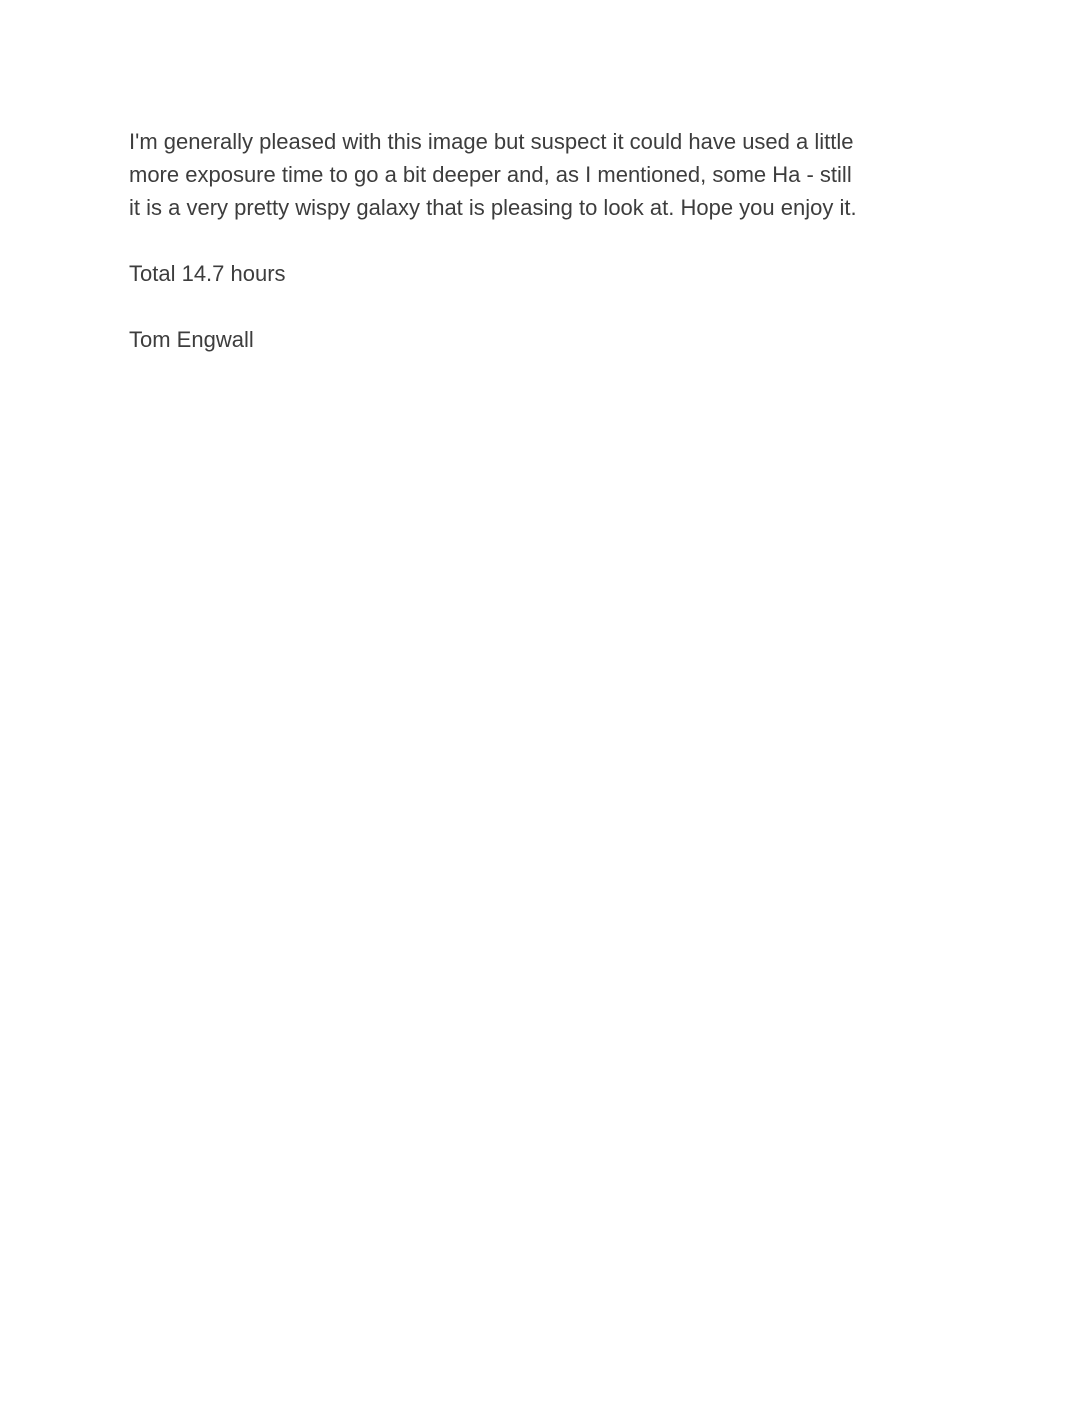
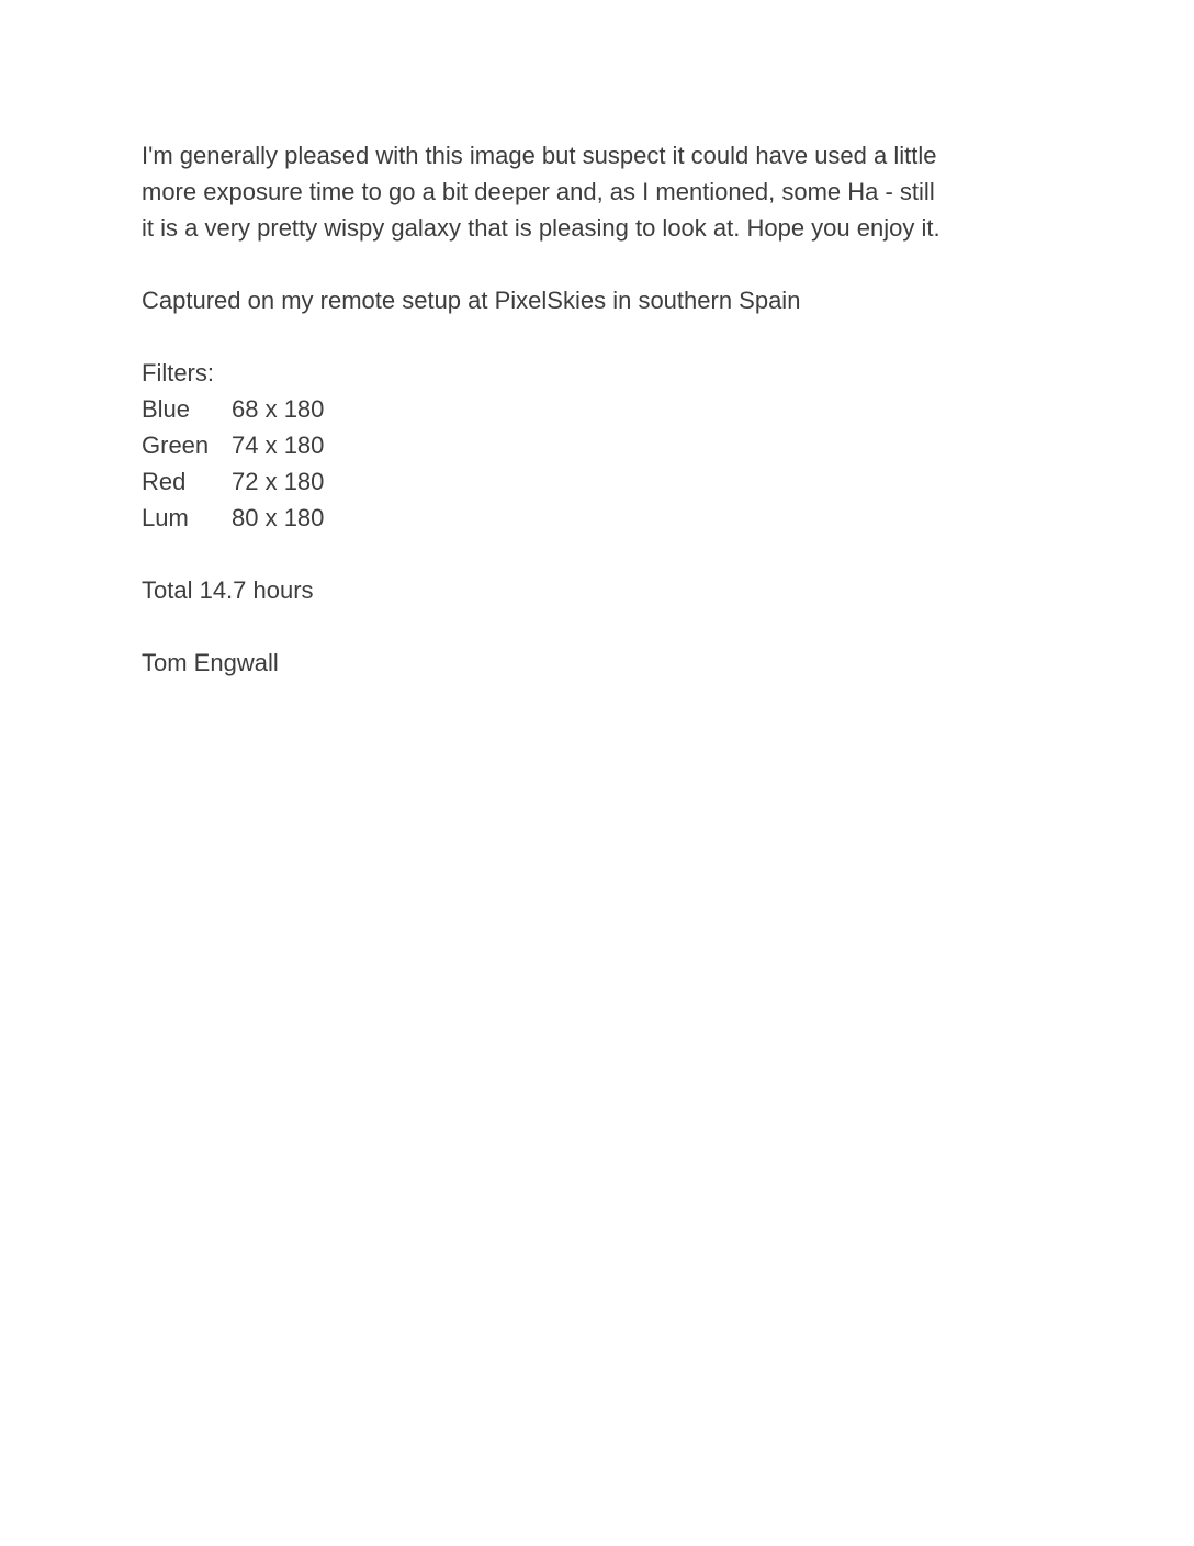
  I'm generally pleased with this image but suspect it could have used a little
  more exposure time to go a bit deeper and, as I mentioned, some Ha - still
  it is a very pretty wispy galaxy that is pleasing to look at. Hope you enjoy it.
+ Captured on my remote setup at PixelSkies in southern Spain
+ Filters:
+ Blue
+ 68 x 180
+ Green
+ 74 x 180
+ Red
+ 72 x 180
+ Lum
+ 80 x 180
  Total 14.7 hours
  Tom Engwall
